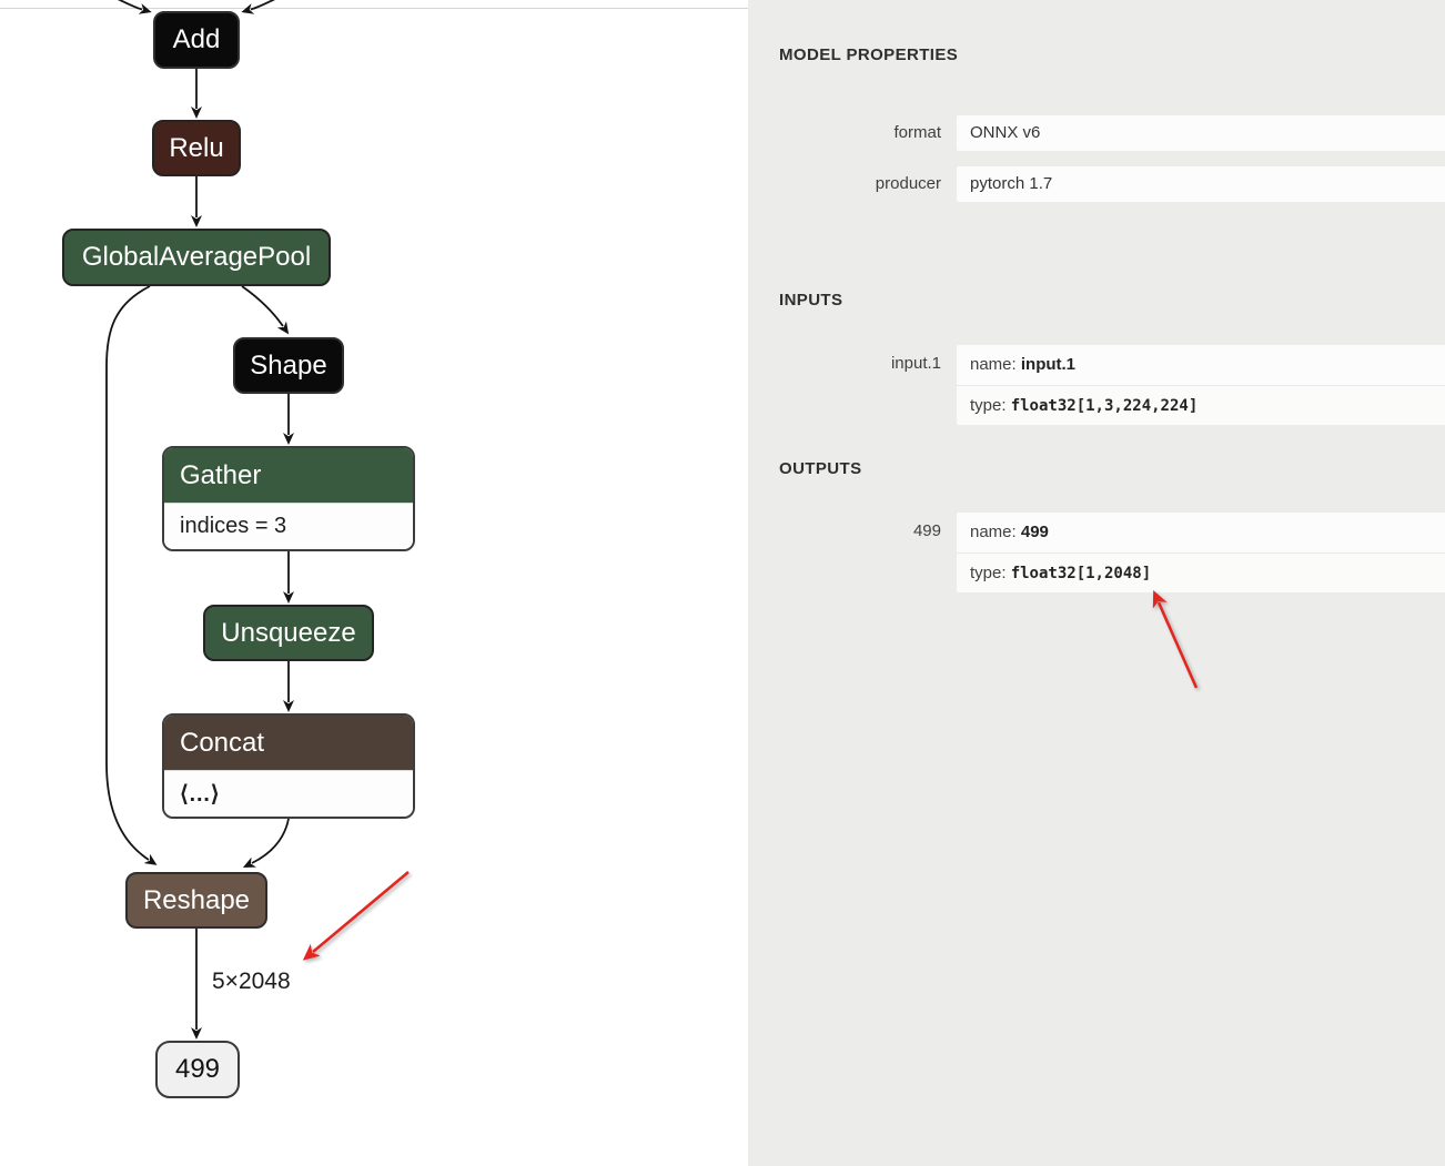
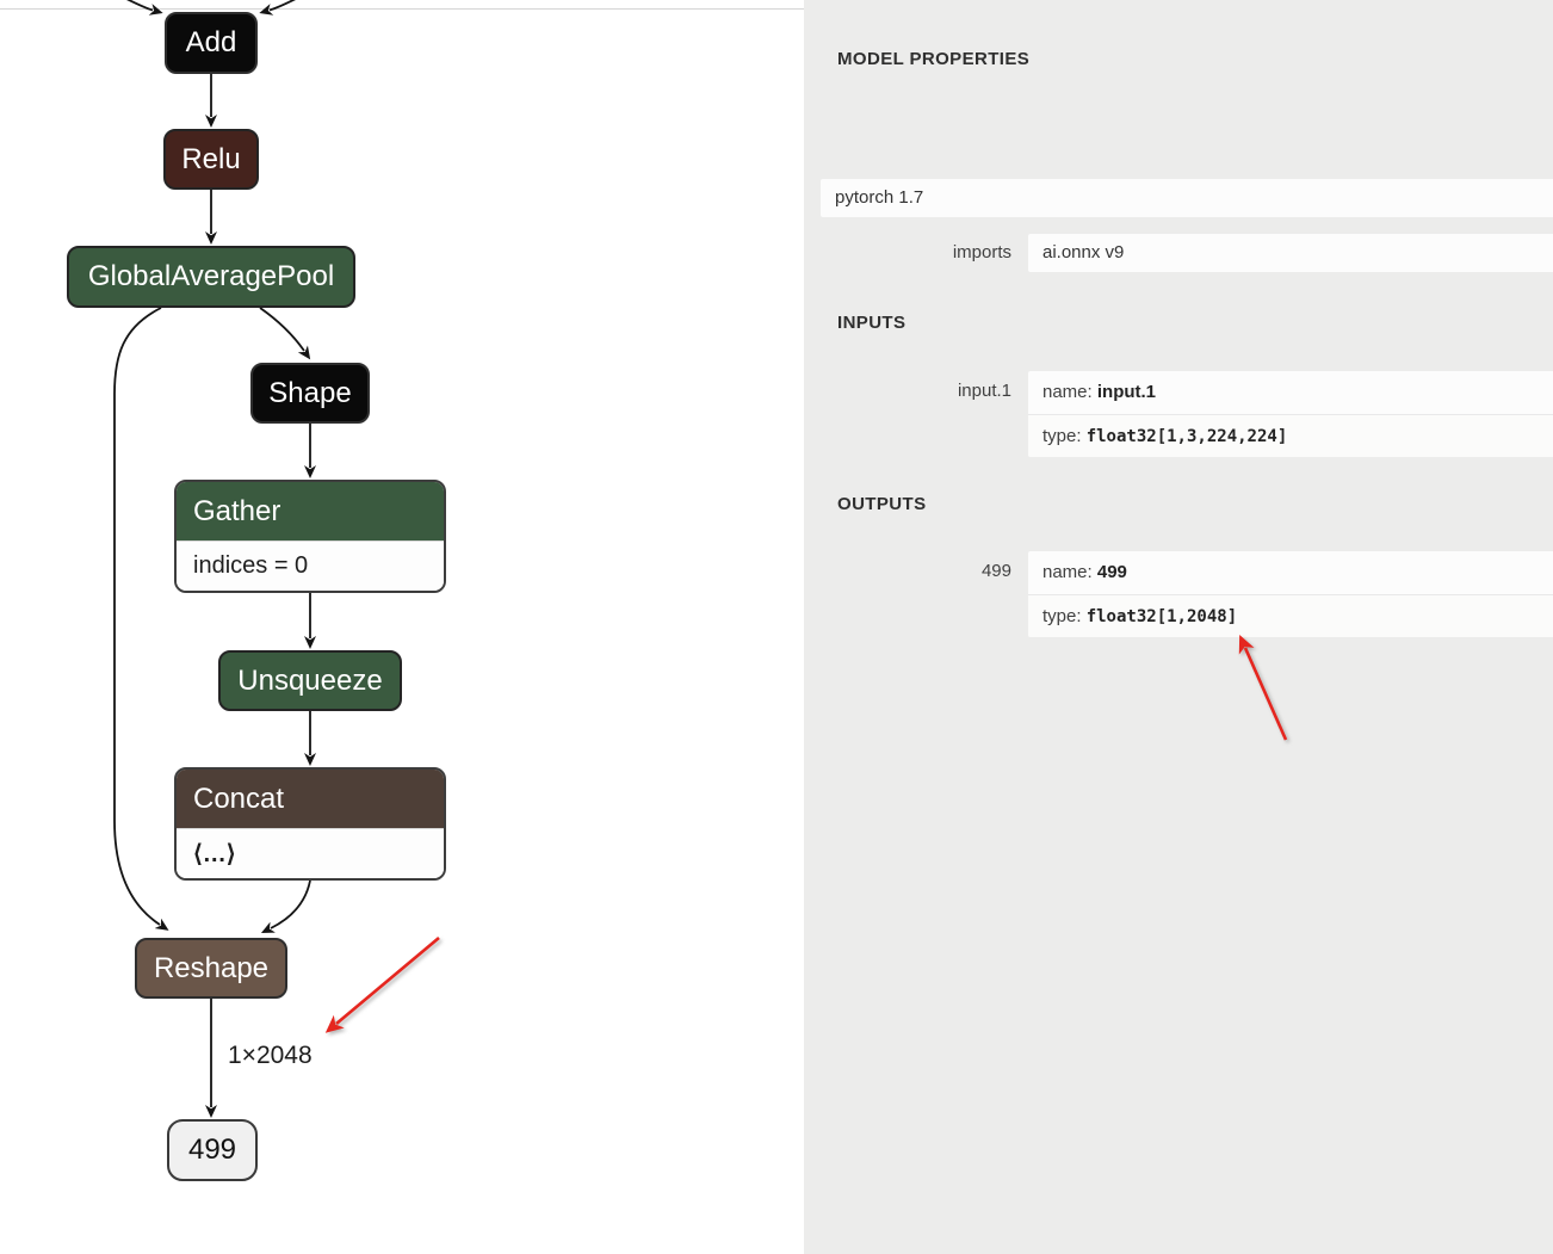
  Add
  Relu
  GlobalAveragePool
  Shape
  Gather
- indices = 3
+ indices = 0
  Unsqueeze
  Concat
  ⟨…⟩
  Reshape
- 5×2048
+ 1×2048
  499
  MODEL PROPERTIES
- format
- ONNX v6
- producer
  pytorch 1.7
+ imports
+ ai.onnx v9
  INPUTS
  input.1
  name: input.1
  type: float32[1,3,224,224]
  OUTPUTS
  499
  name: 499
  type: float32[1,2048]
